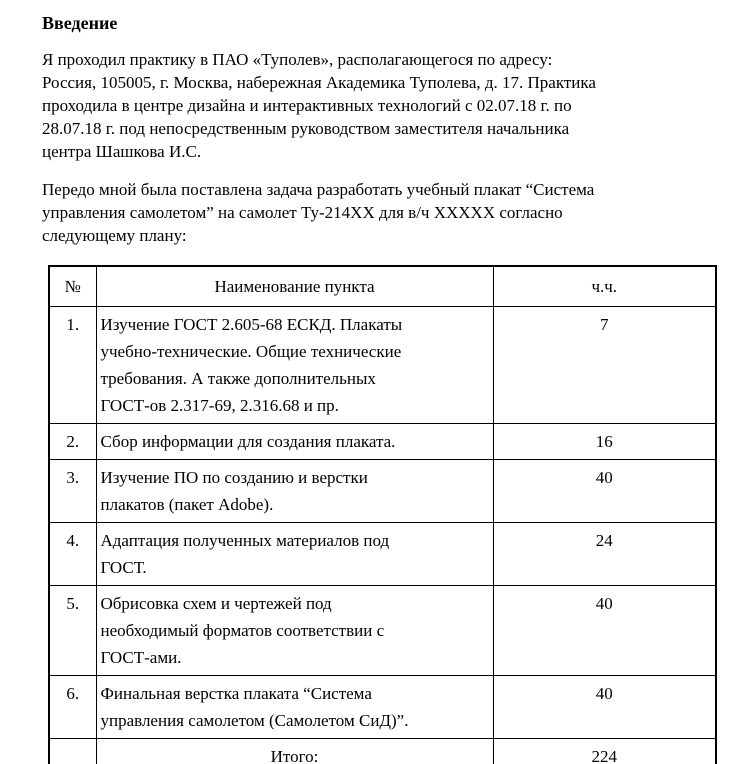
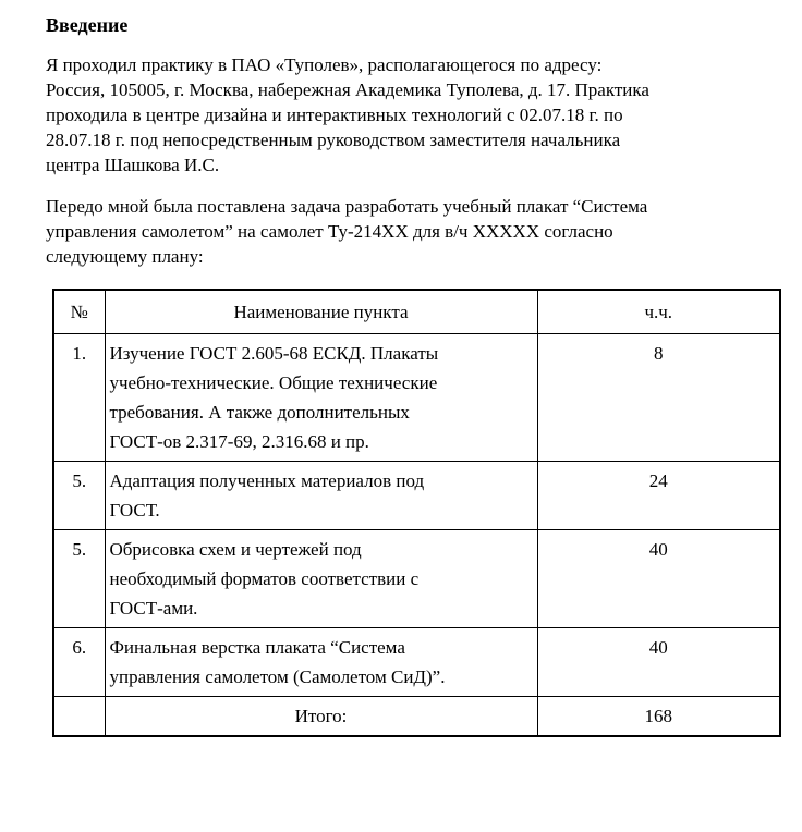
  Введение
  Я проходил практику в ПАО «Туполев», располагающегося по адресу:
  Россия, 105005, г. Москва, набережная Академика Туполева, д. 17. Практика
  проходила в центре дизайна и интерактивных технологий с 02.07.18 г. по
  28.07.18 г. под непосредственным руководством заместителя начальника
  центра Шашкова И.С.
  Передо мной была поставлена задача разработать учебный плакат “Система
  управления самолетом” на самолет Ту-214ХХ для в/ч ХХХХХ согласно
  следующему плану:
  №	Наименование пункта	ч.ч.
- 1.	Изучение ГОСТ 2.605-68 ЕСКД. Плакаты учебно-технические. Общие технические требования. А также дополнительных ГОСТ-ов 2.317-69, 2.316.68 и пр.	7
+ 1.	Изучение ГОСТ 2.605-68 ЕСКД. Плакаты учебно-технические. Общие технические требования. А также дополнительных ГОСТ-ов 2.317-69, 2.316.68 и пр.	8
- 2.	Сбор информации для создания плаката.	16
- 3.	Изучение ПО по созданию и верстки плакатов (пакет Adobe).	40
- 4.	Адаптация полученных материалов под ГОСТ.	24
+ 5.	Адаптация полученных материалов под ГОСТ.	24
  5.	Обрисовка схем и чертежей под необходимый форматов соответствии с ГОСТ-ами.	40
  6.	Финальная верстка плаката “Система управления самолетом (Самолетом СиД)”.	40
- 	Итого:	224
+ 	Итого:	168
